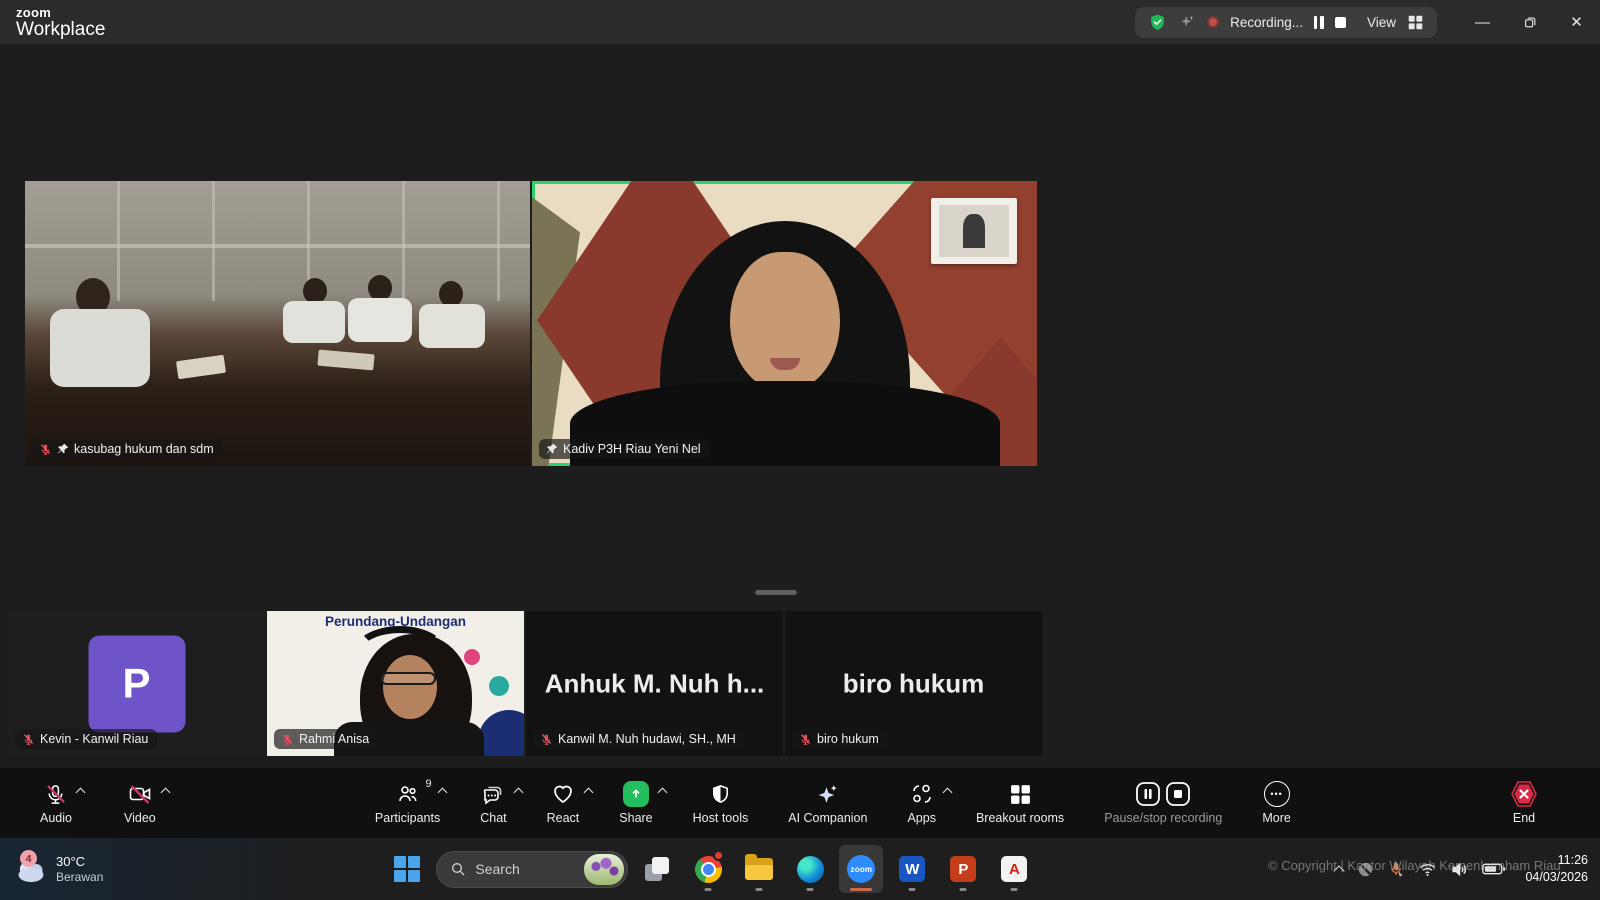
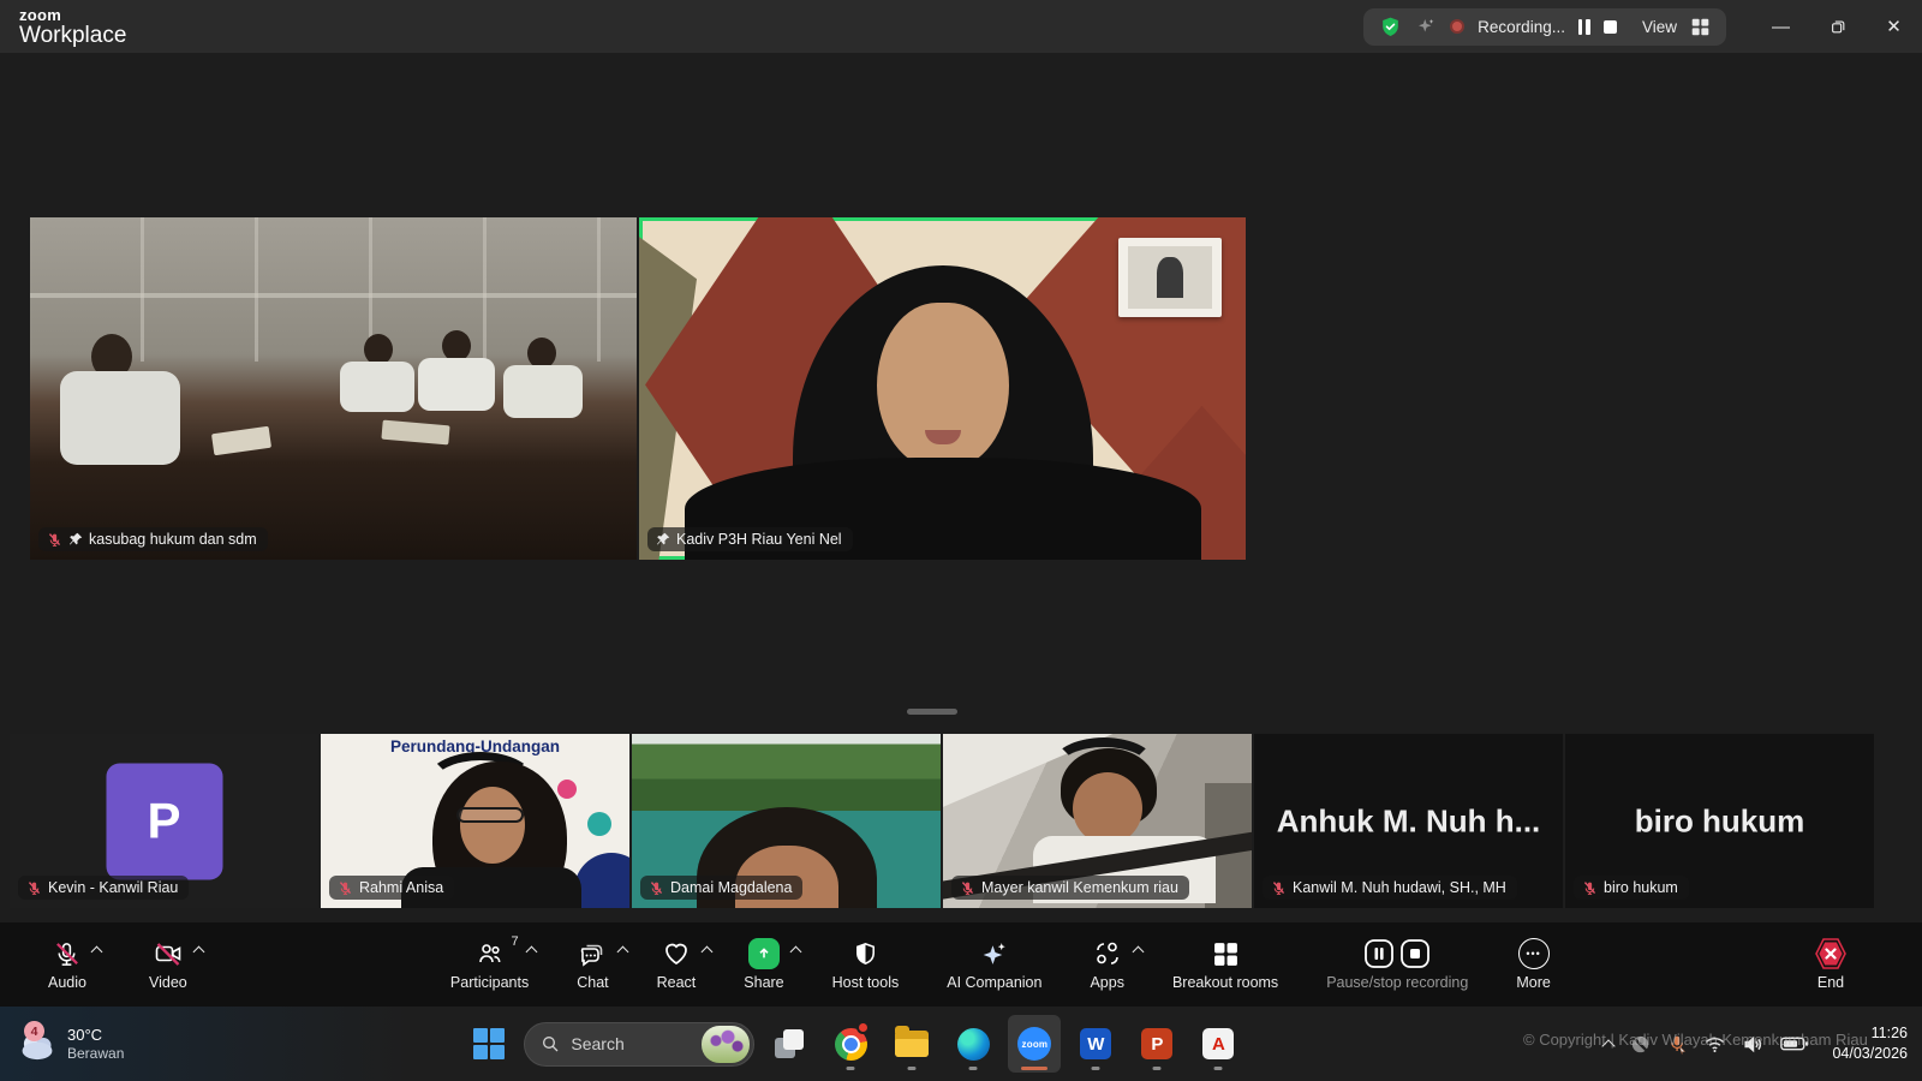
  zoom
  Workplace
  Recording...
  View
  —
  ✕
  kasubag hukum dan sdm
  Kadiv P3H Riau Yeni Nel
  P
  Kevin - Kanwil Riau
  Perundang-Undangan
  Rahmi Anisa
+ Damai Magdalena
+ Mayer kanwil Kemenkum riau
  Anhuk M. Nuh h...
  Kanwil M. Nuh hudawi, SH., MH
  biro hukum
  biro hukum
  Audio
  Video
- 9
+ 7
  Participants
  Chat
  React
  Share
  Host tools
  AI Companion
  Apps
  Breakout rooms
  Pause/stop recording
  •••
  More
  End
  4
  30°C
  Berawan
  Search
  zoom
  W
  P
  A
  11:26
  04/03/2026
- © Copyright | Kantor Wilayah Kemenkumham Riau
+ © Copyright | Kadiv Wilayah Kemenkumham Riau
